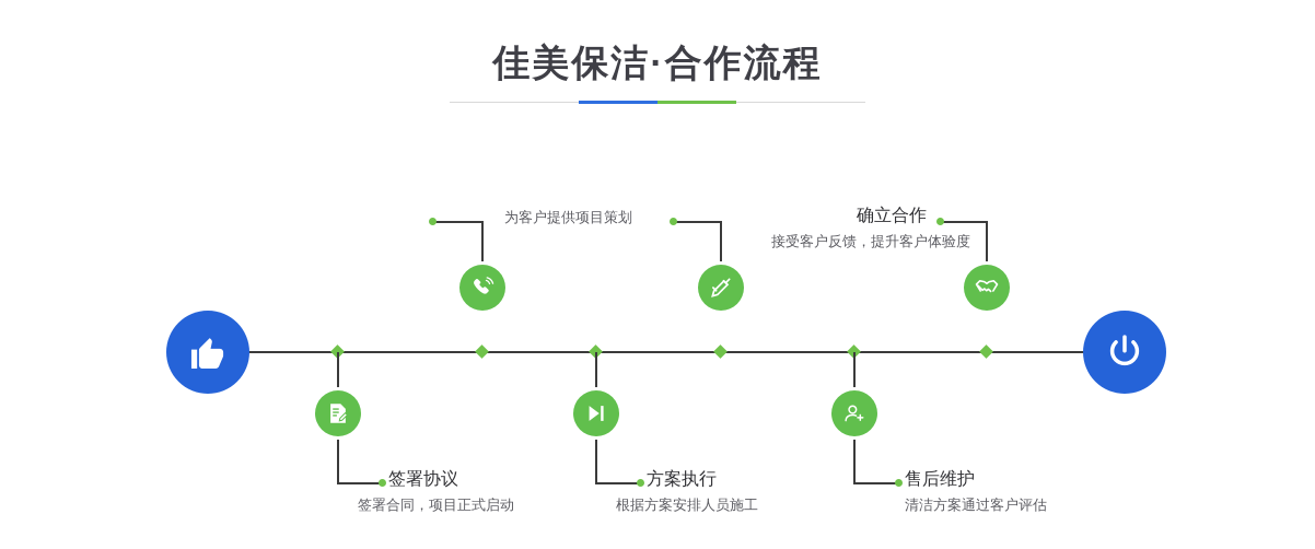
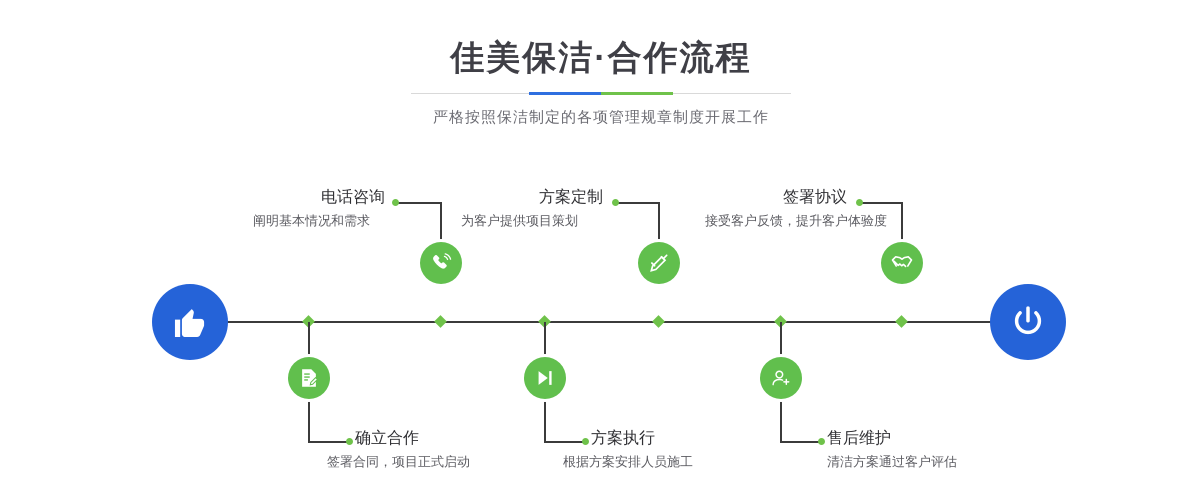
  佳美保洁·合作流程
+ 严格按照保洁制定的各项管理规章制度开展工作
+ 电话咨询
+ 阐明基本情况和需求
- 签署协议
+ 确立合作
  签署合同，项目正式启动
+ 方案定制
  为客户提供项目策划
  方案执行
  根据方案安排人员施工
- 确立合作
+ 签署协议
  接受客户反馈，提升客户体验度
  售后维护
  清洁方案通过客户评估
